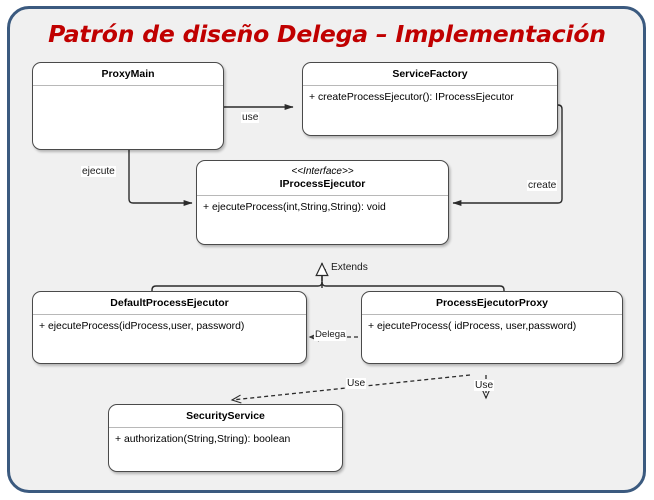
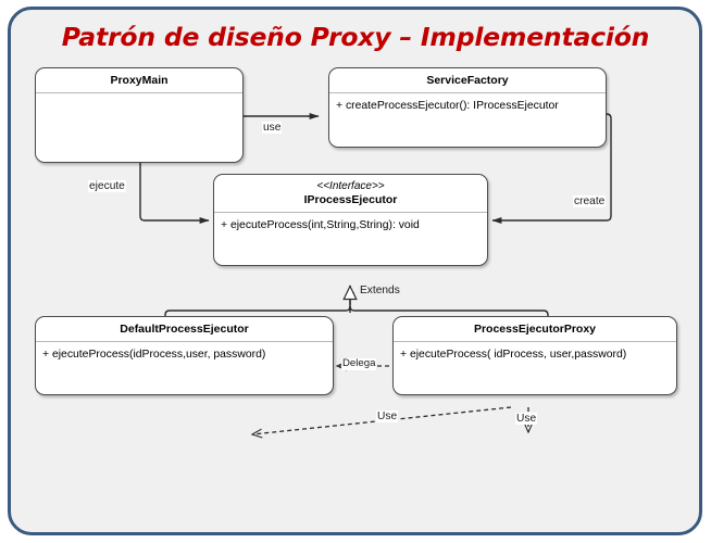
- Patrón de diseño Delega – Implementación
+ Patrón de diseño Proxy – Implementación
  use
  ejecute
  create
  Extends
  Delega
  Use
  Use
  ProxyMain
  ServiceFactory
  + createProcessEjecutor(): IProcessEjecutor
  <<Interface>>
  IProcessEjecutor
  + ejecuteProcess(int,String,String): void
  DefaultProcessEjecutor
  + ejecuteProcess(idProcess,user, password)
  ProcessEjecutorProxy
  + ejecuteProcess( idProcess, user,password)
- SecurityService
- + authorization(String,String): boolean
